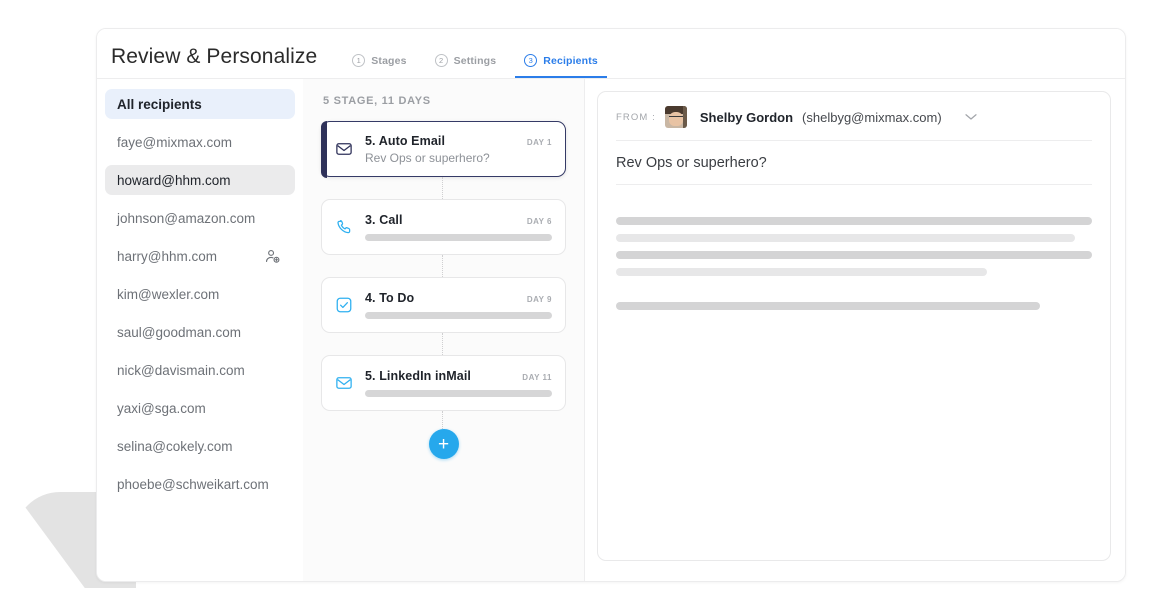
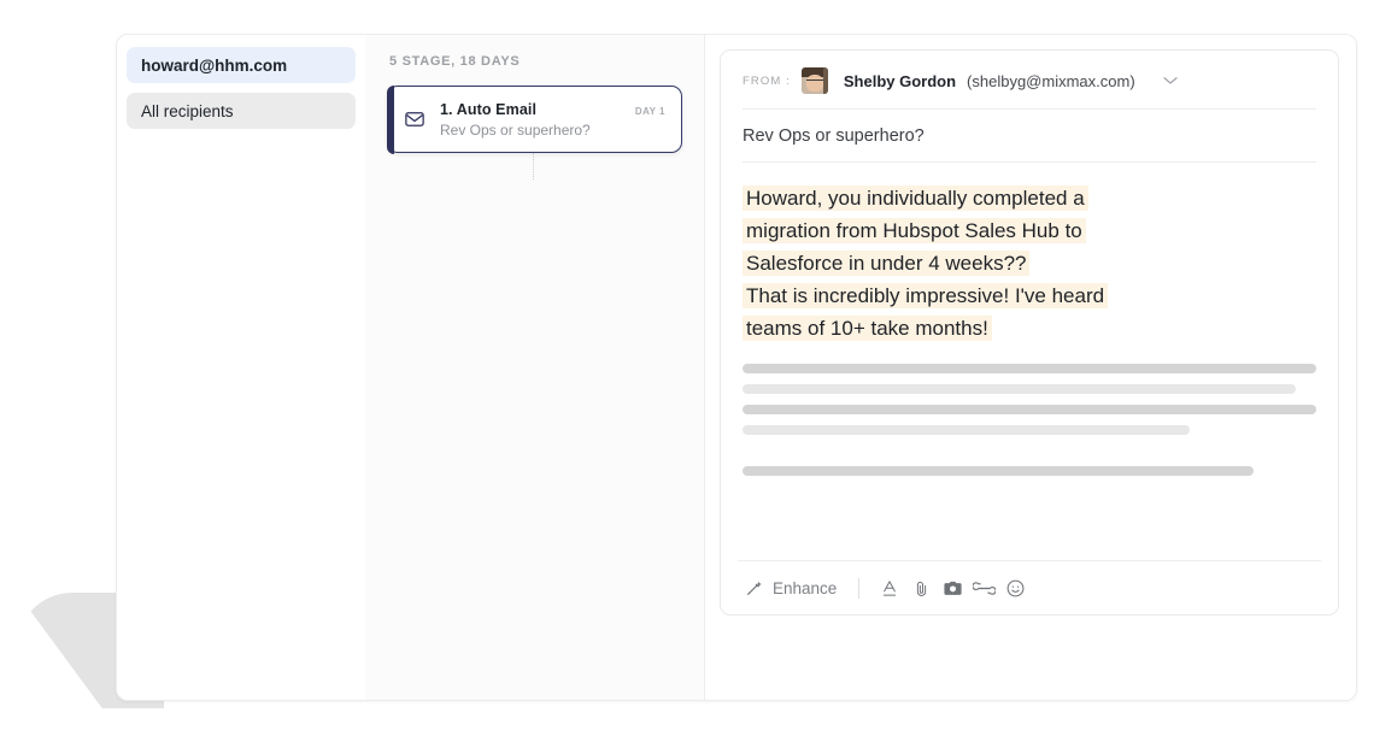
- Review & Personalize
- 1
- Stages
- 2
- Settings
- 3
- Recipients
- All recipients
+ howard@hhm.com
- faye@mixmax.com
- howard@hhm.com
+ All recipients
- johnson@amazon.com
- harry@hhm.com
- kim@wexler.com
- saul@goodman.com
- nick@davismain.com
- yaxi@sga.com
- selina@cokely.com
- phoebe@schweikart.com
- 5 STAGE, 11 DAYS
+ 5 STAGE, 18 DAYS
- 5. Auto Email
+ 1. Auto Email
  DAY 1
  Rev Ops or superhero?
- 3. Call
- DAY 6
- 4. To Do
- DAY 9
- 5. LinkedIn inMail
- DAY 11
- +
  FROM :
  Shelby Gordon
  (shelbyg@mixmax.com)
  Rev Ops or superhero?
+ Howard, you individually completed a
+ migration from Hubspot Sales Hub to
+ Salesforce in under 4 weeks??
+ That is incredibly impressive! I've heard
+ teams of 10+ take months!
+ Enhance
